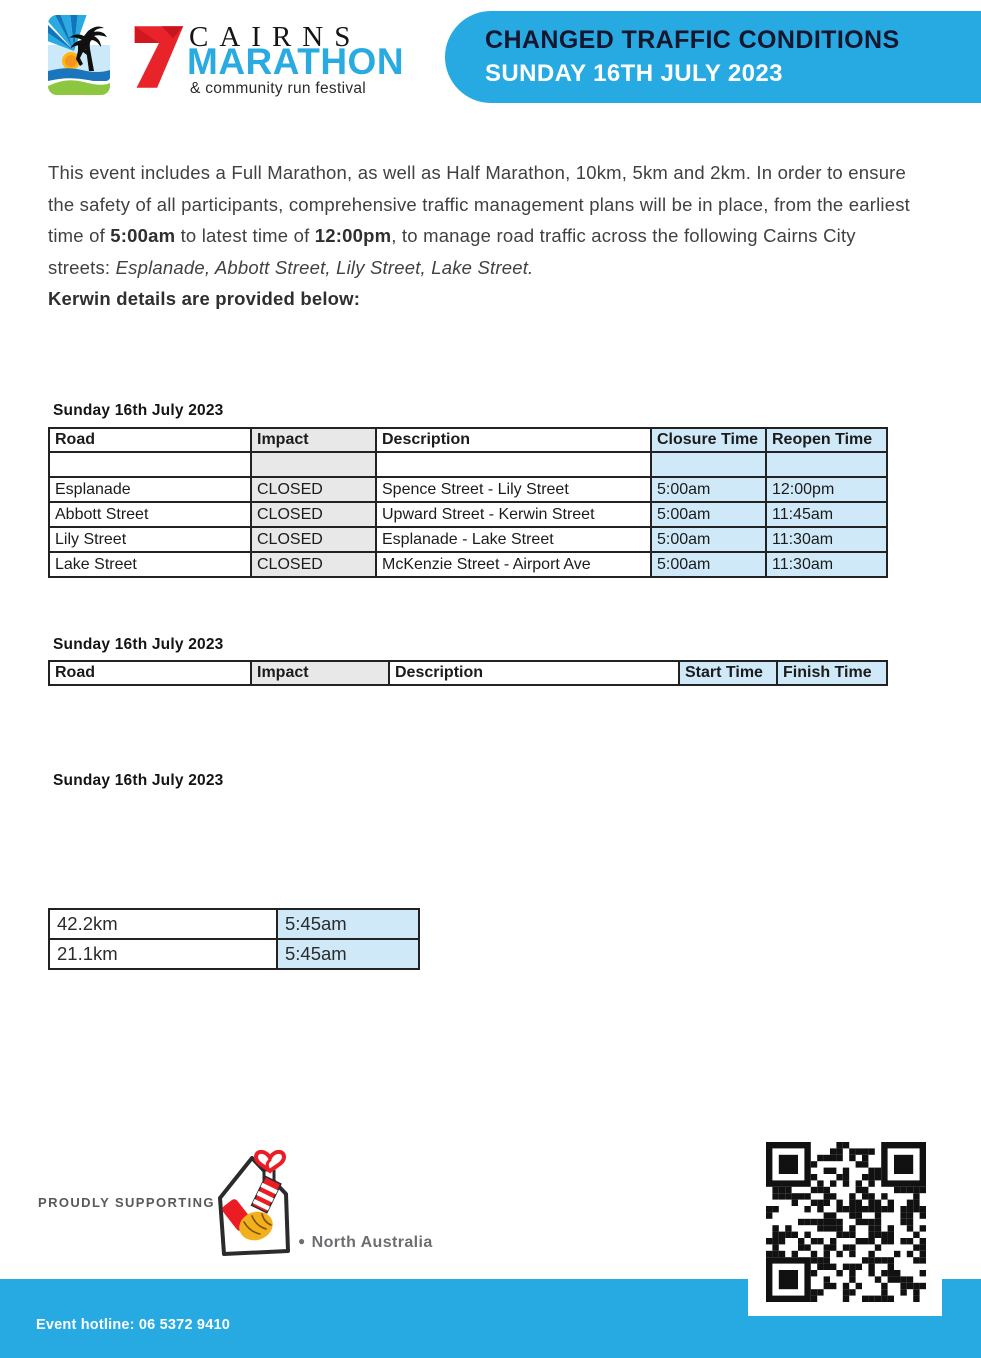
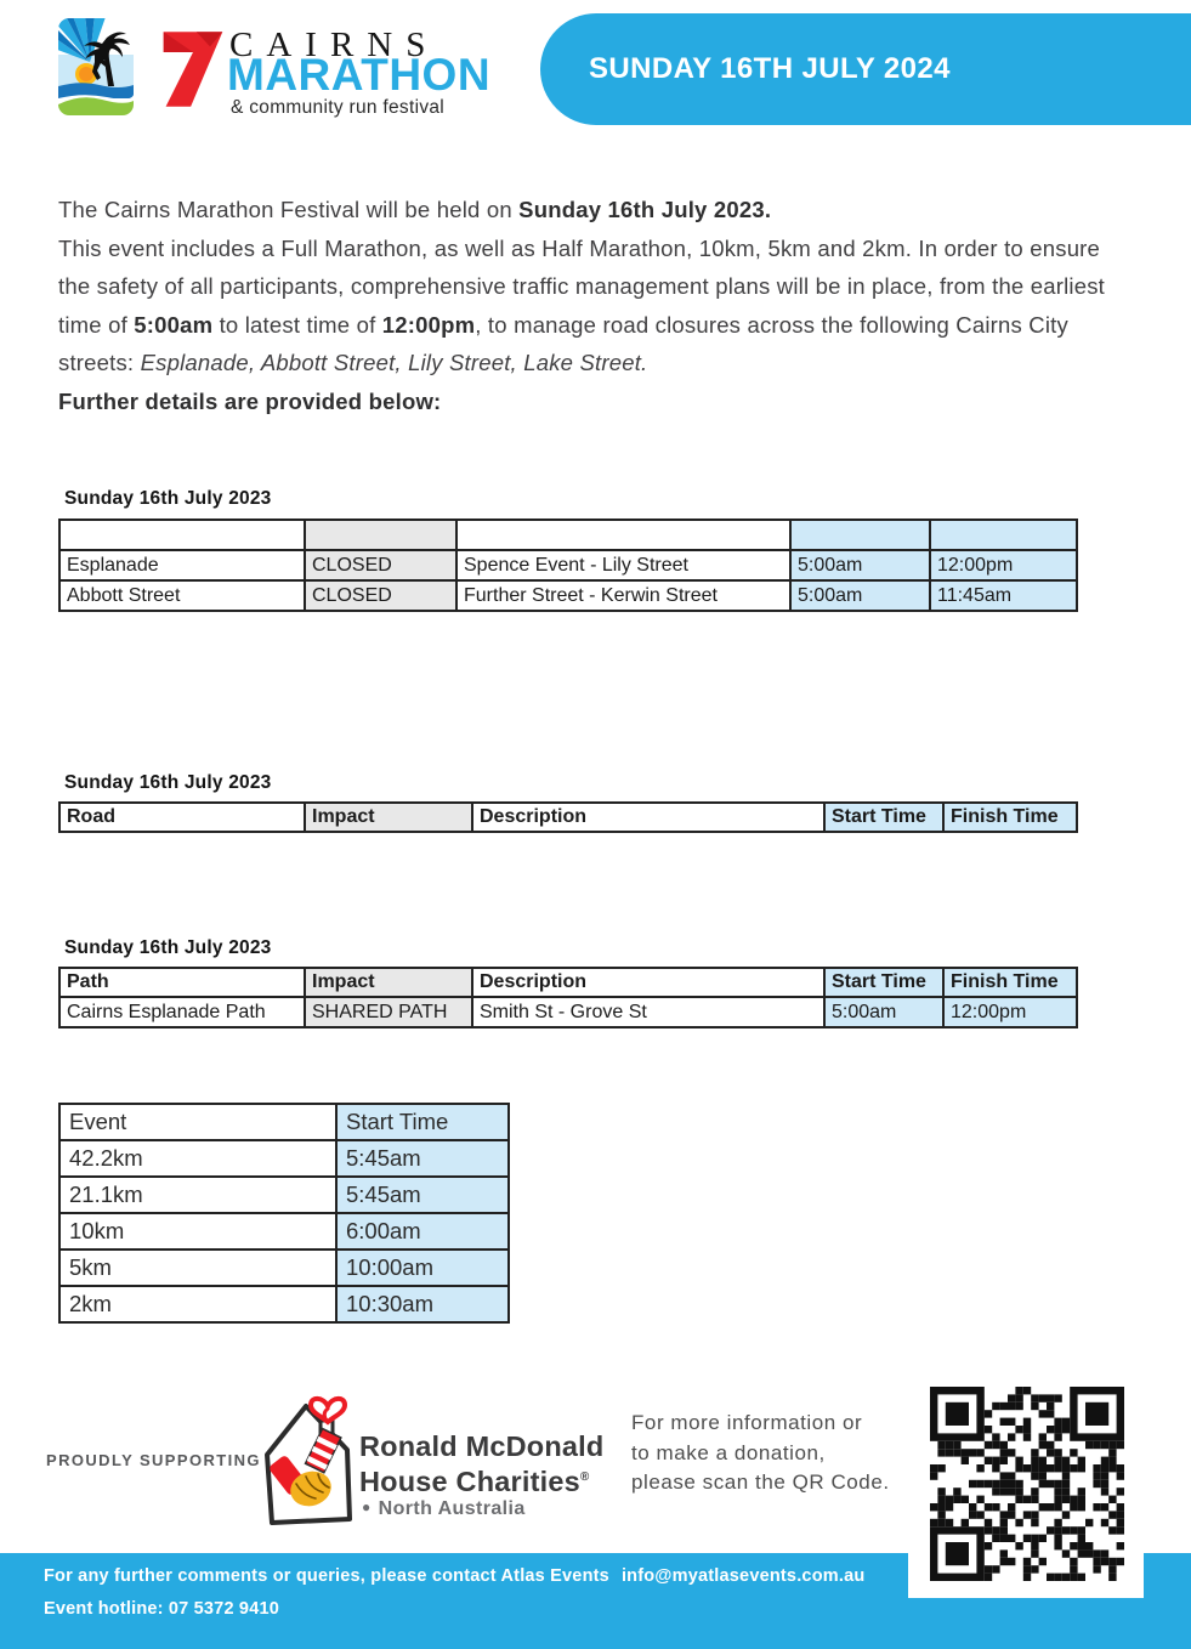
  CAIRNS
  MARATHON
  & community run festival
- CHANGED TRAFFIC CONDITIONS
- SUNDAY 16TH JULY 2023
+ SUNDAY 16TH JULY 2024
+ The Cairns Marathon Festival will be held on Sunday 16th July 2023.
- This event includes a Full Marathon, as well as Half Marathon, 10km, 5km and 2km. In order to ensure the safety of all participants, comprehensive traffic management plans will be in place, from the earliest time of 5:00am to latest time of 12:00pm, to manage road traffic across the following Cairns City streets: Esplanade, Abbott Street, Lily Street, Lake Street.
+ This event includes a Full Marathon, as well as Half Marathon, 10km, 5km and 2km. In order to ensure the safety of all participants, comprehensive traffic management plans will be in place, from the earliest time of 5:00am to latest time of 12:00pm, to manage road closures across the following Cairns City streets: Esplanade, Abbott Street, Lily Street, Lake Street.
- Kerwin details are provided below:
+ Further details are provided below:
  Sunday 16th July 2023
- Road	Impact	Description	Closure Time	Reopen Time
- Esplanade	CLOSED	Spence Street - Lily Street	5:00am	12:00pm
+ Esplanade	CLOSED	Spence Event - Lily Street	5:00am	12:00pm
- Abbott Street	CLOSED	Upward Street - Kerwin Street	5:00am	11:45am
+ Abbott Street	CLOSED	Further Street - Kerwin Street	5:00am	11:45am
- Lily Street	CLOSED	Esplanade - Lake Street	5:00am	11:30am
- Lake Street	CLOSED	McKenzie Street - Airport Ave	5:00am	11:30am
  Sunday 16th July 2023
  Road	Impact	Description	Start Time	Finish Time
  Sunday 16th July 2023
+ Path	Impact	Description	Start Time	Finish Time
+ Cairns Esplanade Path	SHARED PATH	Smith St - Grove St	5:00am	12:00pm
+ Event	Start Time
  42.2km	5:45am
  21.1km	5:45am
+ 10km	6:00am
+ 5km	10:00am
+ 2km	10:30am
  PROUDLY SUPPORTING
+ Ronald McDonald
+ House Charities®
  ● North Australia
+ For more information or
+ to make a donation,
+ please scan the QR Code.
+ For any further comments or queries, please contact Atlas Events
+ info@myatlasevents.com.au
- Event hotline: 06 5372 9410
+ Event hotline: 07 5372 9410
